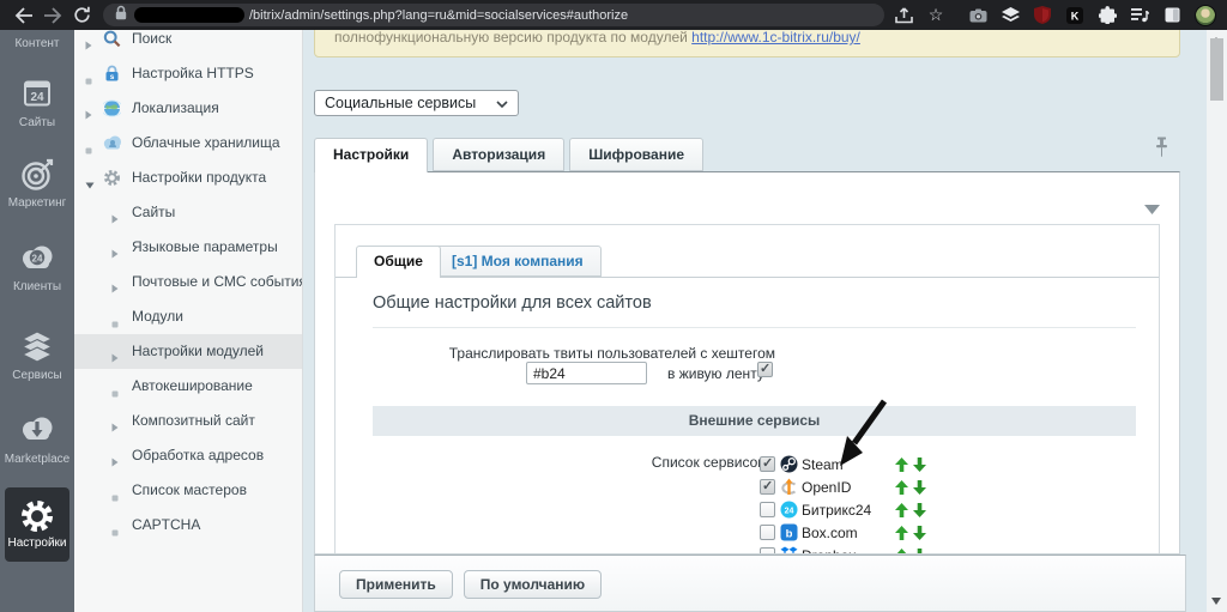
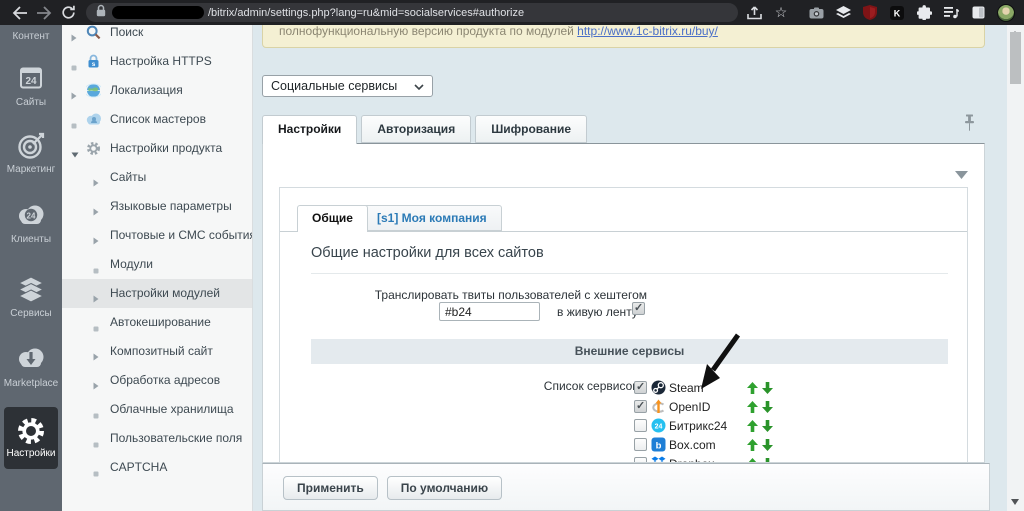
  /bitrix/admin/settings.php?lang=ru&mid=socialservices#authorize
  ☆
  K
  Контент
  24
  Сайты
  Маркетинг
  24
  Клиенты
  Сервисы
  Marketplace
  Настройки
  Поиск
  Настройка HTTPS
  Локализация
- Облачные хранилища
+ Список мастеров
  Настройки продукта
  Сайты
  Языковые параметры
  Почтовые и СМС событи
  Модули
  Настройки модулей
  Автокеширование
  Композитный сайт
  Обработка адресов
- Список мастеров
+ Облачные хранилища
+ Пользовательские поля
  CAPTCHA
  полнофункциональную версию продукта по модулей http://www.1c-bitrix.ru/buy/
  Социальные сервисы
  Настройки
  Авторизация
  Шифрование
  Общие
  [s1] Моя компания
  Общие настройки для всех сайтов
  Транслировать твиты пользователей с хештегом
  #b24
  в живую лент
  Внешние сервисы
  Список сервисо
  Steam
  OpenID
  Битрикс24
  b
  Box.com
  Применить
  По умолчанию
